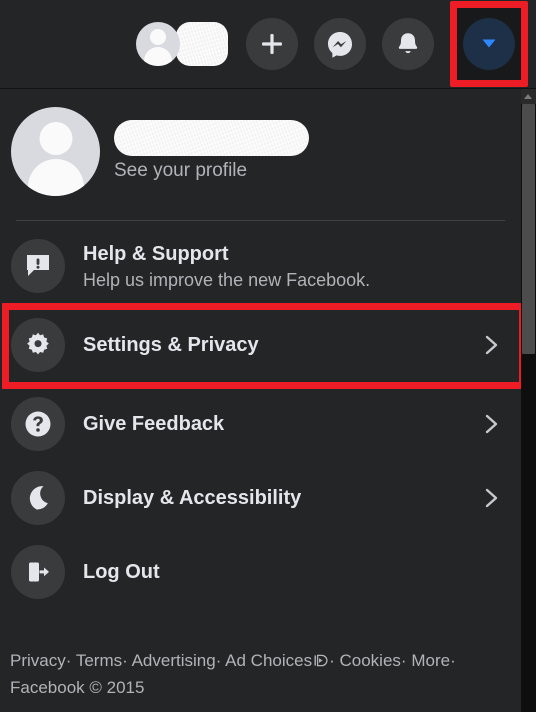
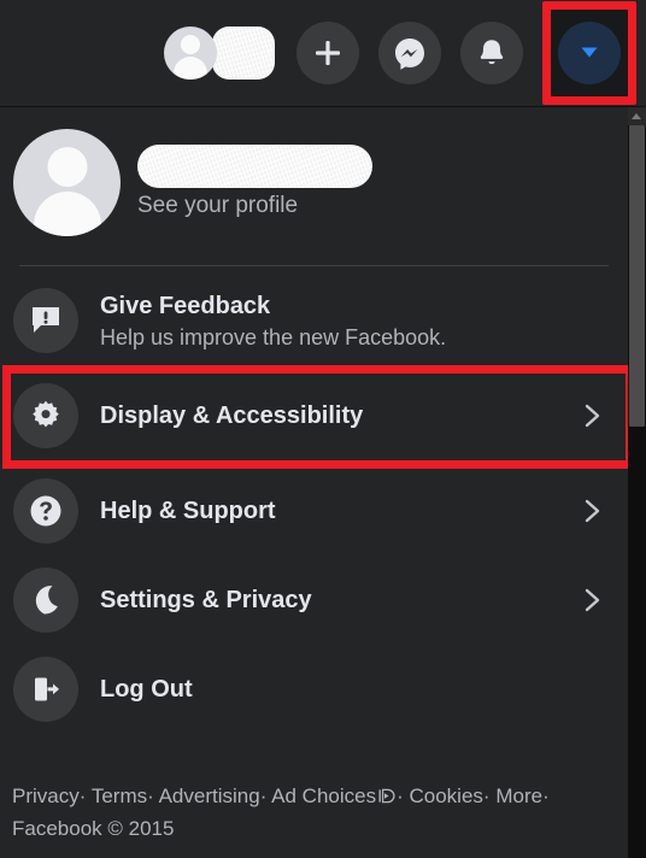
  See your profile
- Help & Support
+ Give Feedback
  Help us improve the new Facebook.
- Settings & Privacy
+ Display & Accessibility
- Give Feedback
+ Help & Support
- Display & Accessibility
+ Settings & Privacy
  Log Out
  Privacy· Terms· Advertising· Ad Choices · Cookies· More· Facebook © 2015
